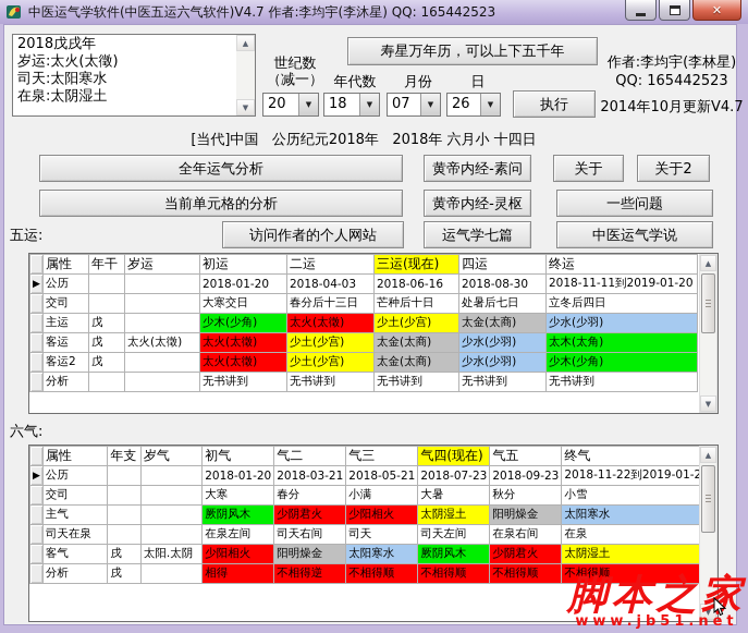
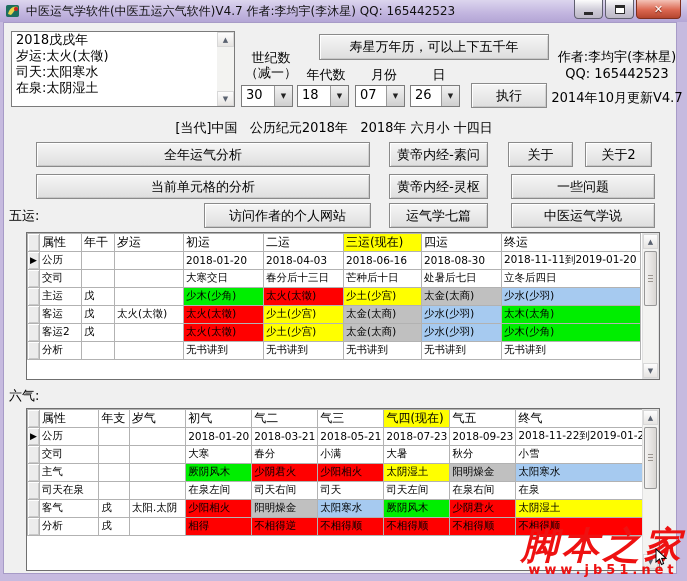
  中医运气学软件(中医五运六气软件)V4.7 作者:李均宇(李沐星) QQ: 165442523
  ✕
  2018戊戌年
  岁运:太火(太徵)
  司天:太阳寒水
  在泉:太阴湿土
  ▲
  ▼
  寿星万年历，可以上下五千年
  世纪数
  （减一）
  年代数
  月份
  日
- 20
+ 30
  ▼
  18
  ▼
  07
  ▼
  26
  ▼
  执行
  作者:李均宇(李林星)
  QQ: 165442523
  2014年10月更新V4.7
  [当代]中国 公历纪元2018年 2018年 六月小 十四日
  全年运气分析
  黄帝内经-素问
  关于
  关于2
  当前单元格的分析
  黄帝内经-灵枢
  一些问题
  五运:
  访问作者的个人网站
  运气学七篇
  中医运气学说
  	属性	年干	岁运	初运	二运	三运(现在)	四运	终运
  ▶	公历			2018-01-20	2018-04-03	2018-06-16	2018-08-30	2018-11-11到2019-01-20
  	交司			大寒交日	春分后十三日	芒种后十日	处暑后七日	立冬后四日
  	主运	戊		少木(少角)	太火(太徵)	少土(少宫)	太金(太商)	少水(少羽)
  	客运	戊	太火(太徵)	太火(太徵)	少土(少宫)	太金(太商)	少水(少羽)	太木(太角)
  	客运2	戊		太火(太徵)	少土(少宫)	太金(太商)	少水(少羽)	少木(少角)
  	分析			无书讲到	无书讲到	无书讲到	无书讲到	无书讲到
  ▲
  ▼
  六气:
  	属性	年支	岁气	初气	气二	气三	气四(现在)	气五	终气
  ▶	公历			2018-01-20	2018-03-21	2018-05-21	2018-07-23	2018-09-23	2018-11-22到2019-01-2
  	交司			大寒	春分	小满	大暑	秋分	小雪
  	主气			厥阴风木	少阴君火	少阳相火	太阴湿土	阳明燥金	太阳寒水
  	司天在泉			在泉左间	司天右间	司天	司天左间	在泉右间	在泉
  	客气	戌	太阳.太阴	少阳相火	阳明燥金	太阳寒水	厥阴风木	少阴君火	太阴湿土
  	分析	戌		相得	不相得逆	不相得顺	不相得顺	不相得顺	不相得顺
  ▲
  ▼
  脚本之家
  www.jb51.net
